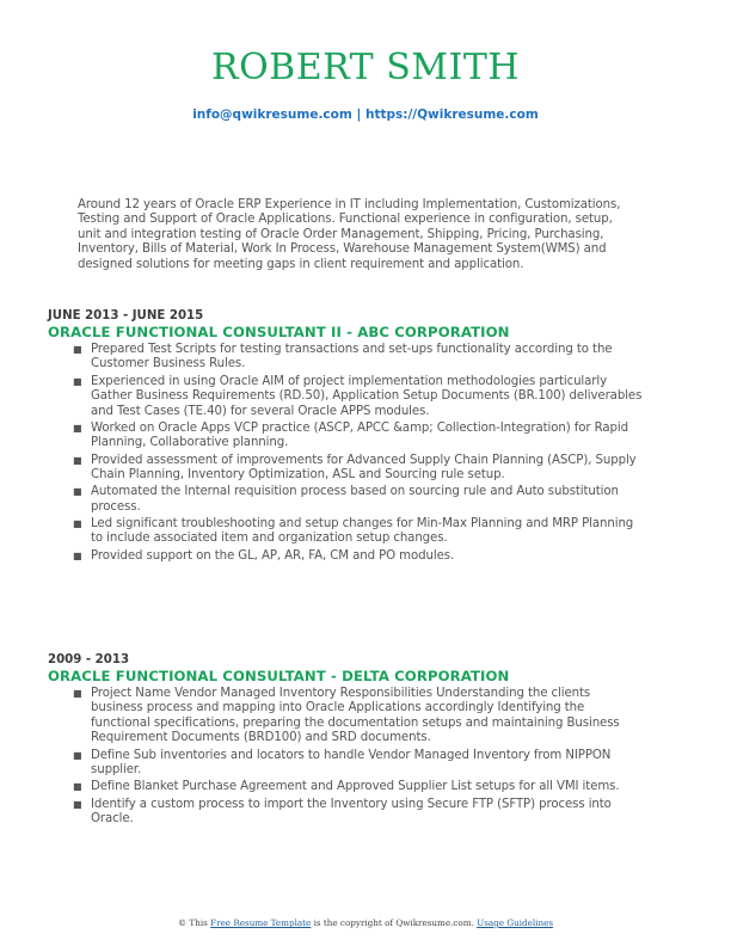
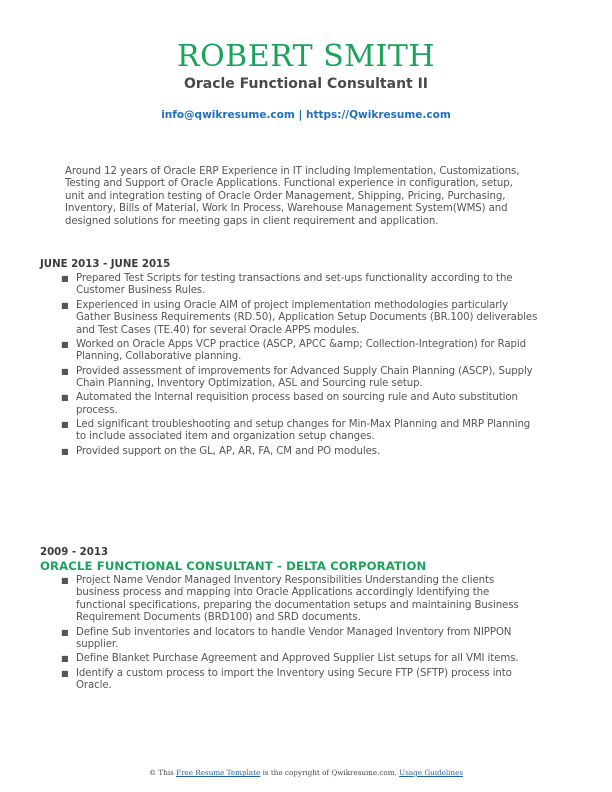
  ROBERT SMITH
+ Oracle Functional Consultant II
  info@qwikresume.com | https://Qwikresume.com
  Around 12 years of Oracle ERP Experience in IT including Implementation, Customizations, Testing and Support of Oracle Applications. Functional experience in configuration, setup, unit and integration testing of Oracle Order Management, Shipping, Pricing, Purchasing, Inventory, Bills of Material, Work In Process, Warehouse Management System(WMS) and designed solutions for meeting gaps in client requirement and application.
  JUNE 2013 - JUNE 2015
- ORACLE FUNCTIONAL CONSULTANT II - ABC CORPORATION
  ■
  Prepared Test Scripts for testing transactions and set-ups functionality according to the Customer Business Rules.
  ■
  Experienced in using Oracle AIM of project implementation methodologies particularly Gather Business Requirements (RD.50), Application Setup Documents (BR.100) deliverables and Test Cases (TE.40) for several Oracle APPS modules.
  ■
  Worked on Oracle Apps VCP practice (ASCP, APCC &amp; Collection-Integration) for Rapid Planning, Collaborative planning.
  ■
  Provided assessment of improvements for Advanced Supply Chain Planning (ASCP), Supply Chain Planning, Inventory Optimization, ASL and Sourcing rule setup.
  ■
  Automated the Internal requisition process based on sourcing rule and Auto substitution process.
  ■
  Led significant troubleshooting and setup changes for Min-Max Planning and MRP Planning to include associated item and organization setup changes.
  ■
  Provided support on the GL, AP, AR, FA, CM and PO modules.
  2009 - 2013
  ORACLE FUNCTIONAL CONSULTANT - DELTA CORPORATION
  ■
  Project Name Vendor Managed Inventory Responsibilities Understanding the clients business process and mapping into Oracle Applications accordingly Identifying the functional specifications, preparing the documentation setups and maintaining Business Requirement Documents (BRD100) and SRD documents.
  ■
  Define Sub inventories and locators to handle Vendor Managed Inventory from NIPPON supplier.
  ■
  Define Blanket Purchase Agreement and Approved Supplier List setups for all VMI items.
  ■
  Identify a custom process to import the Inventory using Secure FTP (SFTP) process into Oracle.
  © This Free Resume Template is the copyright of Qwikresume.com. Usage Guidelines
